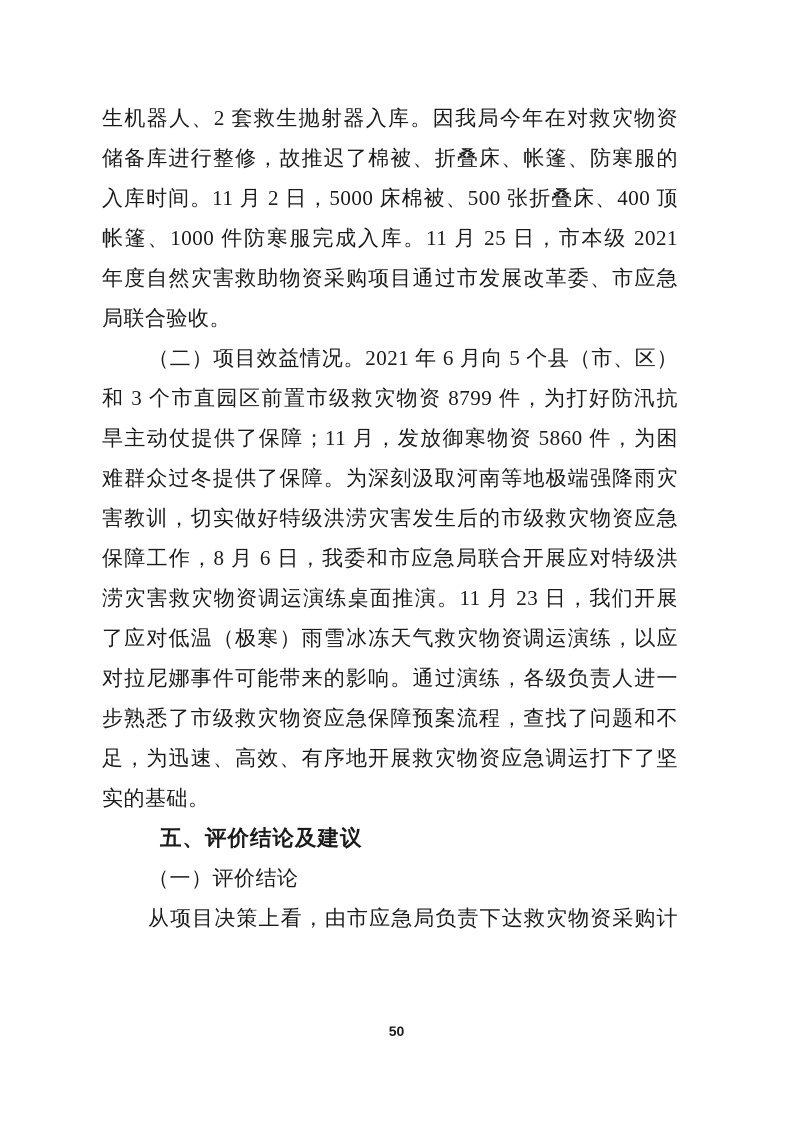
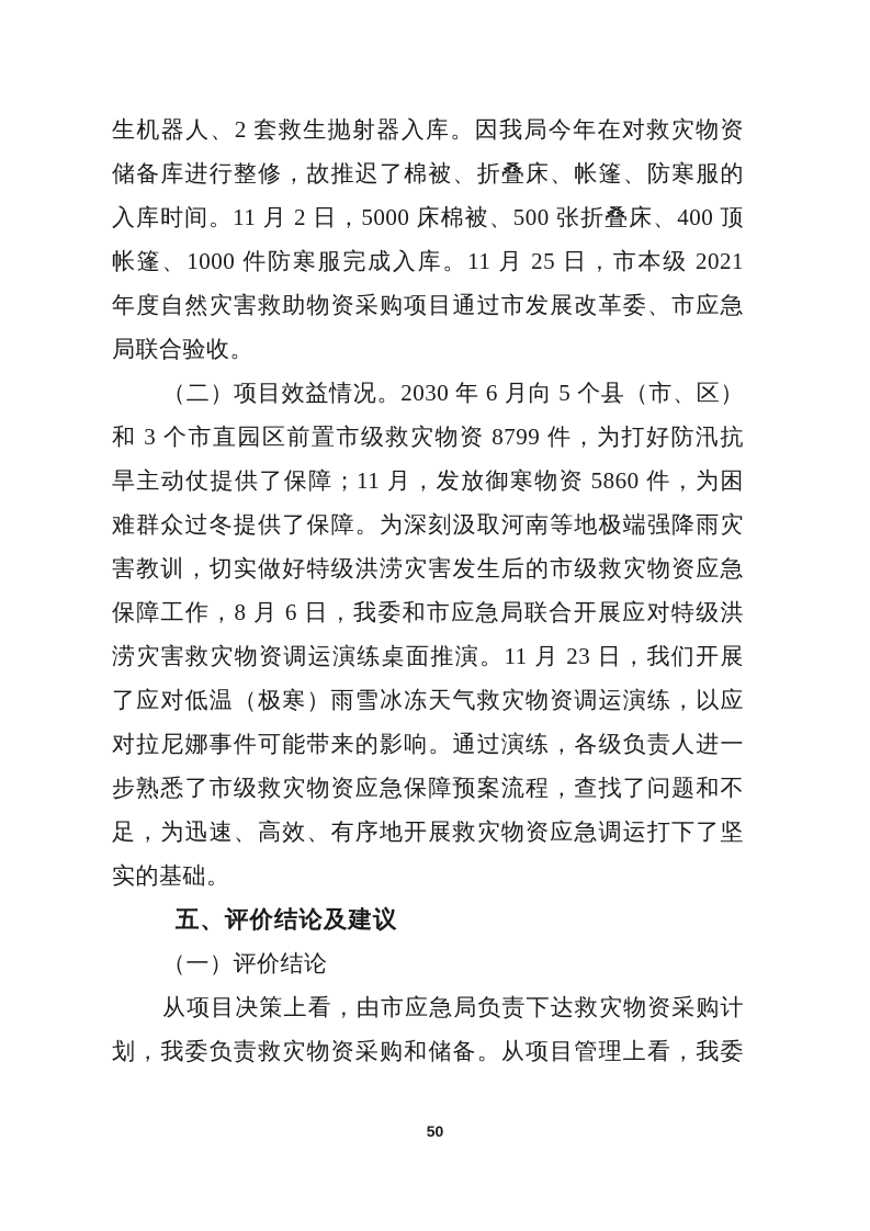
  生机器人、2 套救生抛射器入库。因我局今年在对救灾物资
  储备库进行整修，故推迟了棉被、折叠床、帐篷、防寒服的
  入库时间。11 月 2 日，5000 床棉被、500 张折叠床、400 顶
  帐篷、1000 件防寒服完成入库。11 月 25 日，市本级 2021
  年度自然灾害救助物资采购项目通过市发展改革委、市应急
  局联合验收。
- （二）项目效益情况。2021 年 6 月向 5 个县（市、区）
+ （二）项目效益情况。2030 年 6 月向 5 个县（市、区）
  和 3 个市直园区前置市级救灾物资 8799 件，为打好防汛抗
  旱主动仗提供了保障；11 月，发放御寒物资 5860 件，为困
  难群众过冬提供了保障。为深刻汲取河南等地极端强降雨灾
  害教训，切实做好特级洪涝灾害发生后的市级救灾物资应急
  保障工作，8 月 6 日，我委和市应急局联合开展应对特级洪
  涝灾害救灾物资调运演练桌面推演。11 月 23 日，我们开展
  了应对低温（极寒）雨雪冰冻天气救灾物资调运演练，以应
  对拉尼娜事件可能带来的影响。通过演练，各级负责人进一
  步熟悉了市级救灾物资应急保障预案流程，查找了问题和不
  足，为迅速、高效、有序地开展救灾物资应急调运打下了坚
  实的基础。
  五、评价结论及建议
  （一）评价结论
  从项目决策上看，由市应急局负责下达救灾物资采购计
+ 划，我委负责救灾物资采购和储备。从项目管理上看，我委
  50
